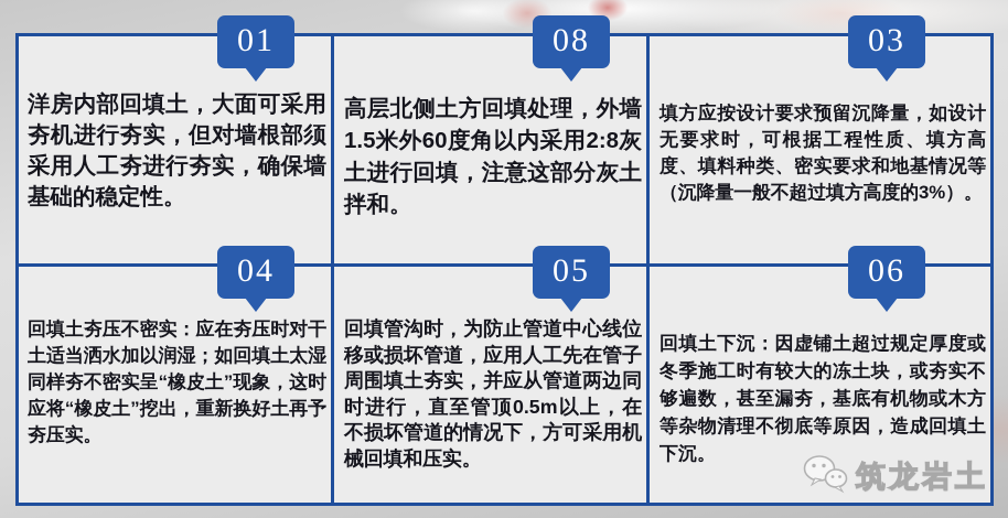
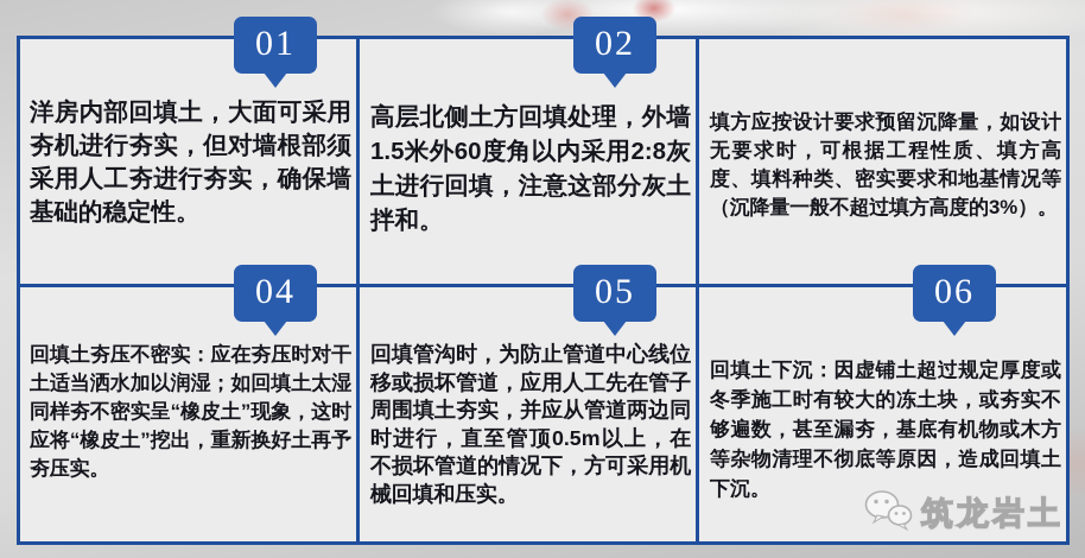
  01
  洋房内部回填土，大面可采用夯机进行夯实，但对墙根部须采用人工夯进行夯实，确保墙基础的稳定性。
- 08
+ 02
  高层北侧土方回填处理，外墙1.5米外60度角以内采用2:8灰土进行回填，注意这部分灰土拌和。
- 03
  填方应按设计要求预留沉降量，如设计无要求时，可根据工程性质、填方高度、填料种类、密实要求和地基情况等（沉降量一般不超过填方高度的3%）。
  04
  回填土夯压不密实：应在夯压时对干土适当洒水加以润湿；如回填土太湿同样夯不密实呈“橡皮土”现象，这时应将“橡皮土”挖出，重新换好土再予夯压实。
  05
  回填管沟时，为防止管道中心线位移或损坏管道，应用人工先在管子周围填土夯实，并应从管道两边同时进行，直至管顶0.5m以上，在不损坏管道的情况下，方可采用机械回填和压实。
  06
  回填土下沉：因虚铺土超过规定厚度或冬季施工时有较大的冻土块，或夯实不够遍数，甚至漏夯，基底有机物或木方等杂物清理不彻底等原因，造成回填土下沉。
  筑龙岩土
